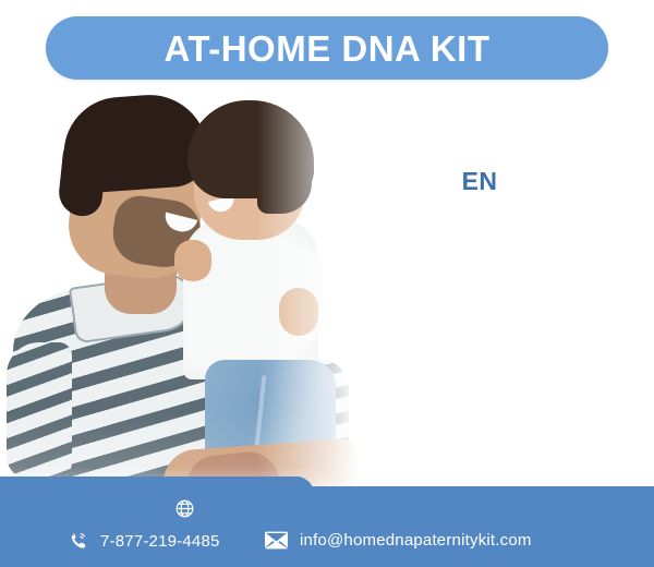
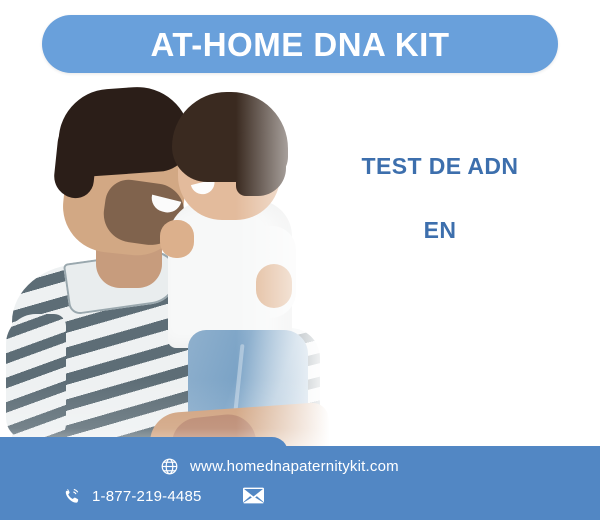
  AT-HOME DNA KIT
+ TEST DE ADN
  EN
+ www.homednapaternitykit.com
- 7-877-219-4485
+ 1-877-219-4485
- info@homednapaternitykit.com
